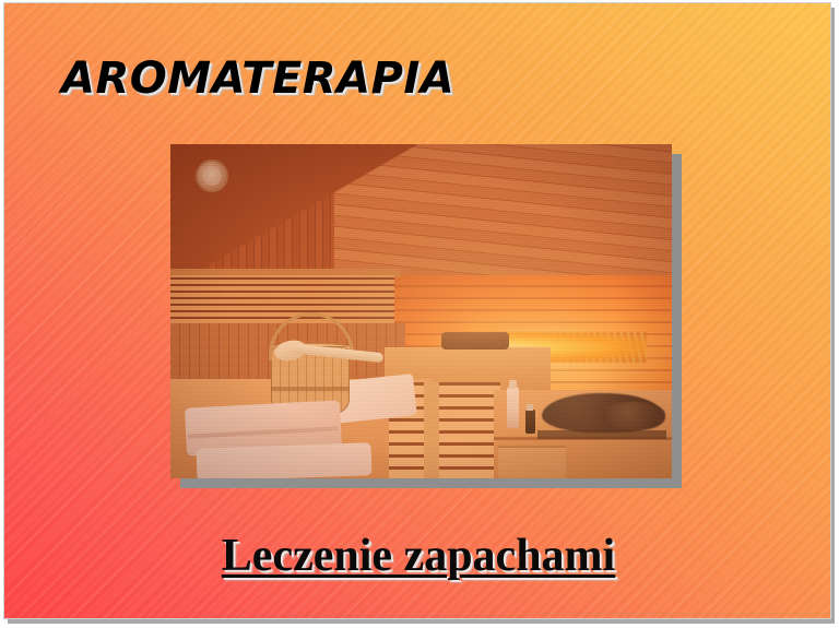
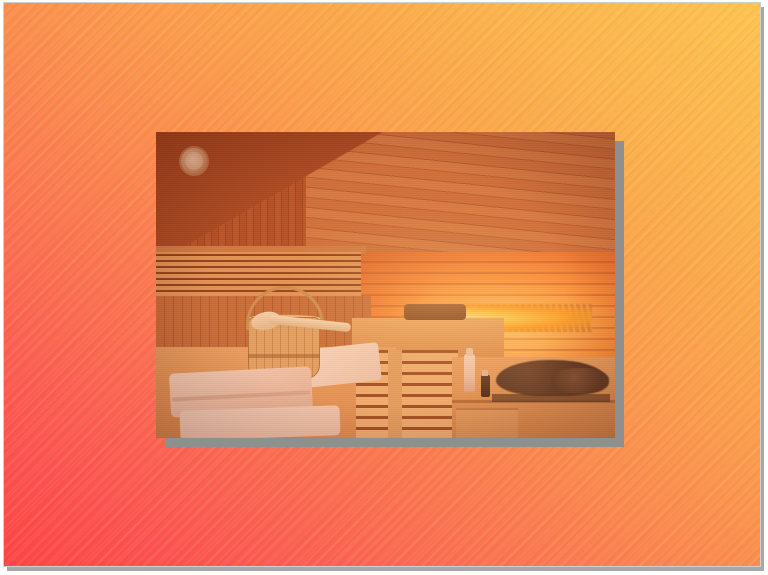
- AROMATERAPIA
- Leczenie zapachami
